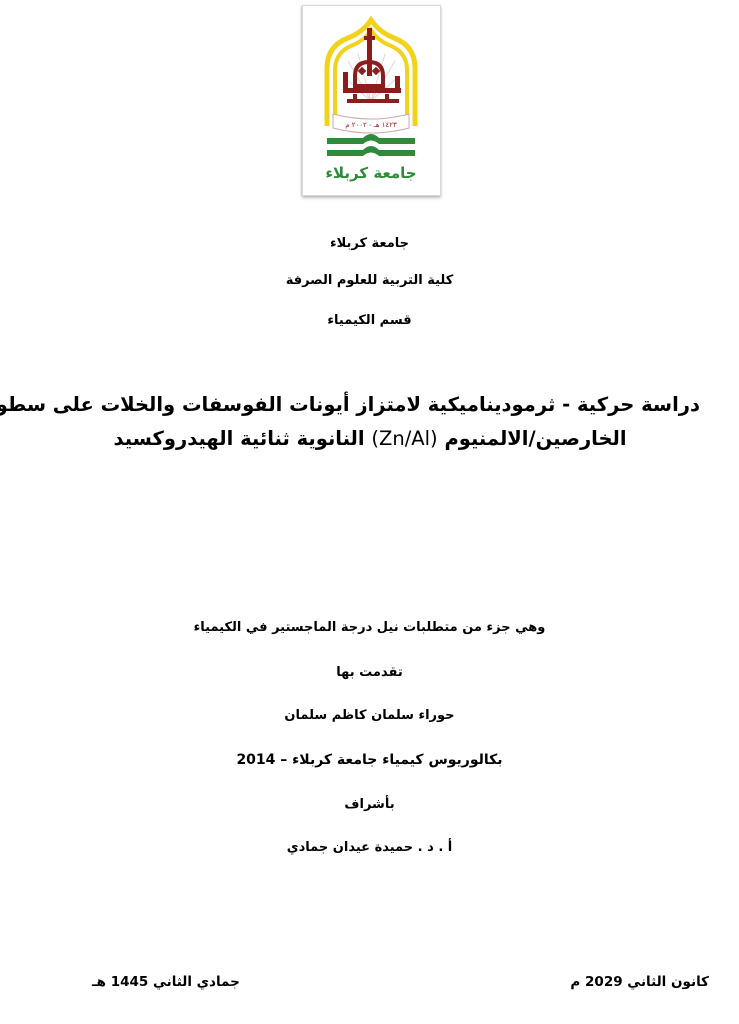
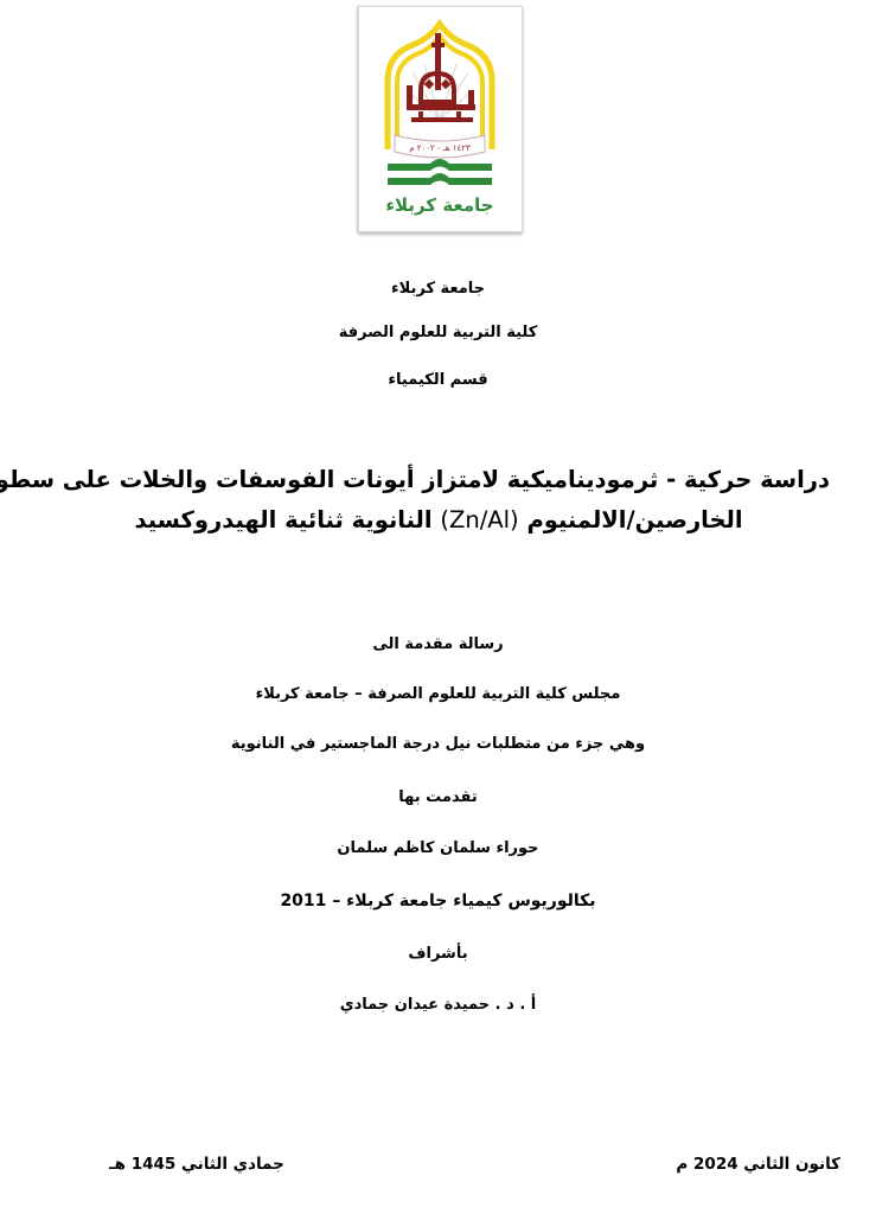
  ١٤٢٣ هـ - ٢٠٠٢ م
  جامعة كربلاء
  جامعة كربلاء
  كلية التربية للعلوم الصرفة
  قسم الكيمياء
  دراسة حركية - ثرموديناميكية لامتزاز أيونات الفوسفات والخلات على سطو
  الخارصين/الالمنيوم (Zn/Al) النانوية ثنائية الهيدروكسيد
+ رسالة مقدمة الى
+ مجلس كلية التربية للعلوم الصرفة – جامعة كربلاء
- وهي جزء من متطلبات نيل درجة الماجستير في الكيمياء
+ وهي جزء من متطلبات نيل درجة الماجستير في النانوية
  تقدمت بها
  حوراء سلمان كاظم سلمان
- بكالوريوس كيمياء جامعة كربلاء – 2014
+ بكالوريوس كيمياء جامعة كربلاء – 2011
  بأشراف
  أ . د . حميدة عيدان جمادي
- كانون الثاني 2029 م
+ كانون الثاني 2024 م
  جمادي الثاني 1445 هـ
